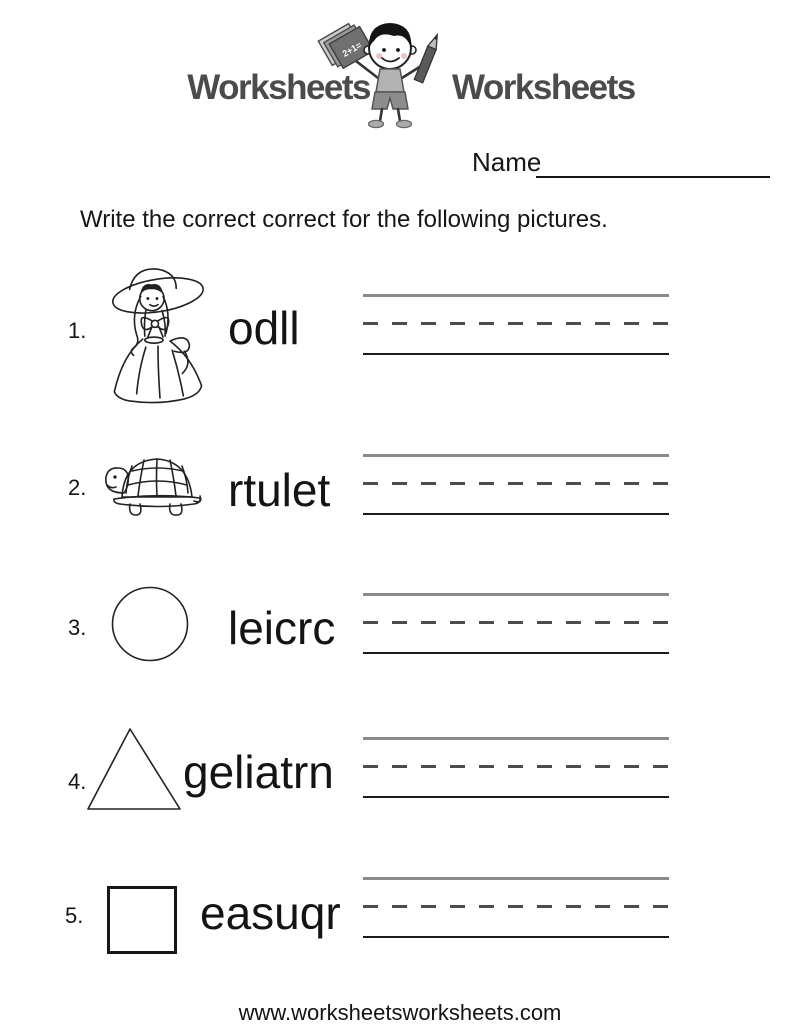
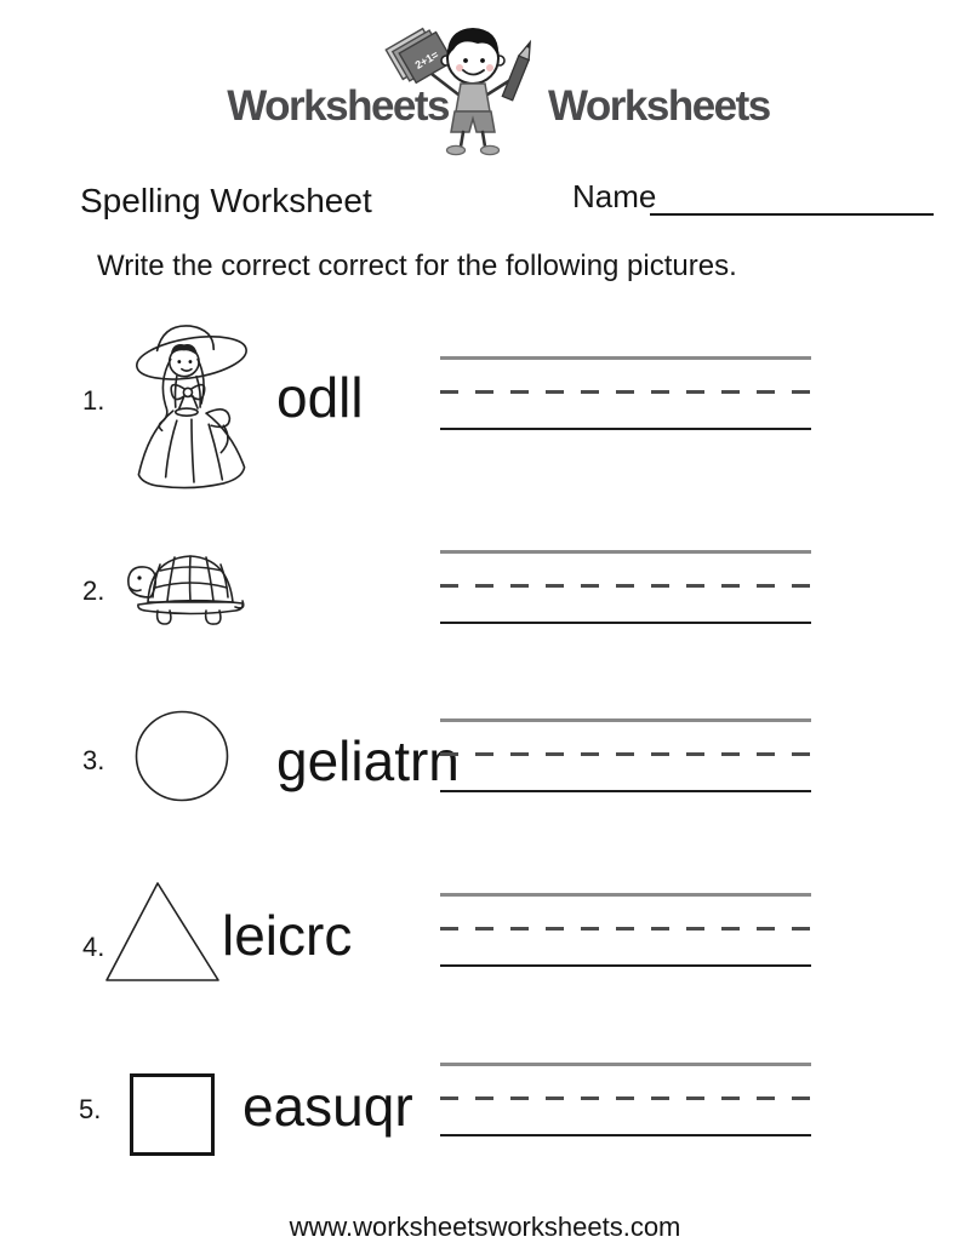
  Worksheets
  Worksheets
+ Spelling Worksheet
  Name
  Write the correct correct for the following pictures.
  1.
  odll
  2.
- rtulet
  3.
- leicrc
+ geliatrn
  4.
- geliatrn
+ leicrc
  5.
  easuqr
  www.worksheetsworksheets.com
